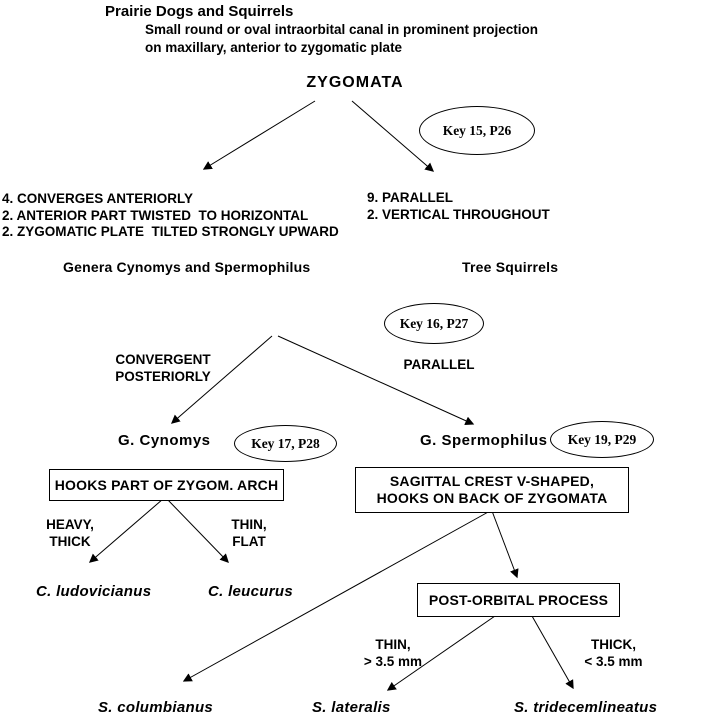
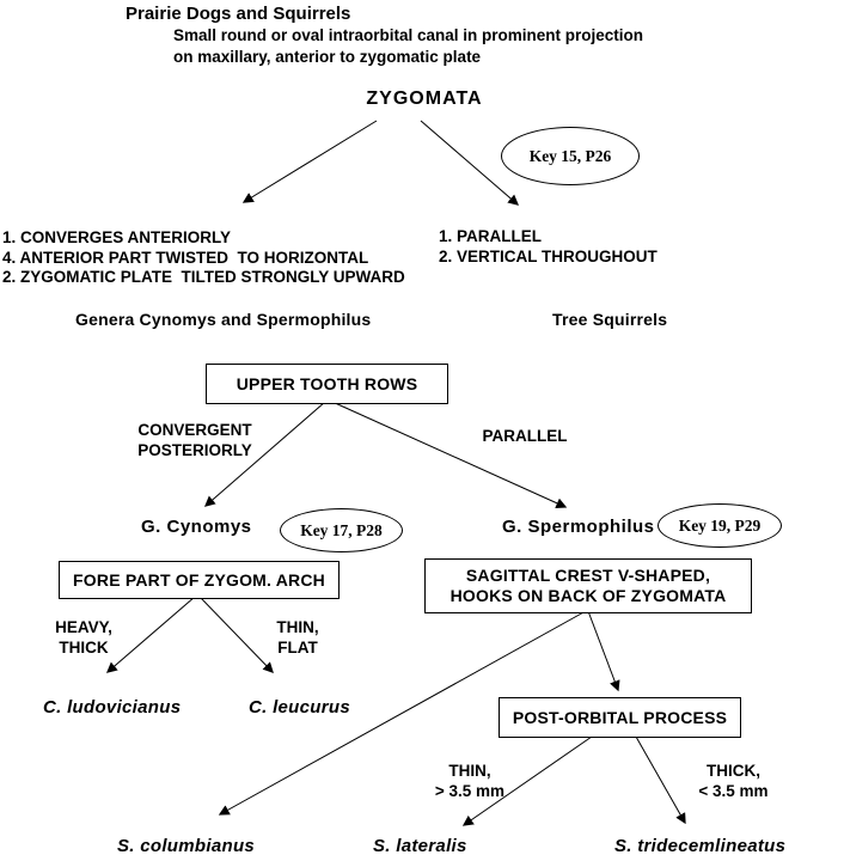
  Prairie Dogs and Squirrels
  Small round or oval intraorbital canal in prominent projection
  on maxillary, anterior to zygomatic plate
  ZYGOMATA
  Key 15, P26
- Key 16, P27
  Key 17, P28
  Key 19, P29
- 4. CONVERGES ANTERIORLY
+ 1. CONVERGES ANTERIORLY
- 2. ANTERIOR PART TWISTED TO HORIZONTAL
+ 4. ANTERIOR PART TWISTED TO HORIZONTAL
  2. ZYGOMATIC PLATE TILTED STRONGLY UPWARD
- 9. PARALLEL
+ 1. PARALLEL
  2. VERTICAL THROUGHOUT
  Genera Cynomys and Spermophilus
  Tree Squirrels
+ UPPER TOOTH ROWS
  CONVERGENT
  POSTERIORLY
  PARALLEL
  G. Cynomys
  G. Spermophilus
- HOOKS PART OF ZYGOM. ARCH
+ FORE PART OF ZYGOM. ARCH
  HEAVY,
  THICK
  THIN,
  FLAT
  C. ludovicianus
  C. leucurus
  SAGITTAL CREST V-SHAPED,
  HOOKS ON BACK OF ZYGOMATA
  POST-ORBITAL PROCESS
  THIN,
  > 3.5 mm
  THICK,
  < 3.5 mm
  S. columbianus
  S. lateralis
  S. tridecemlineatus
